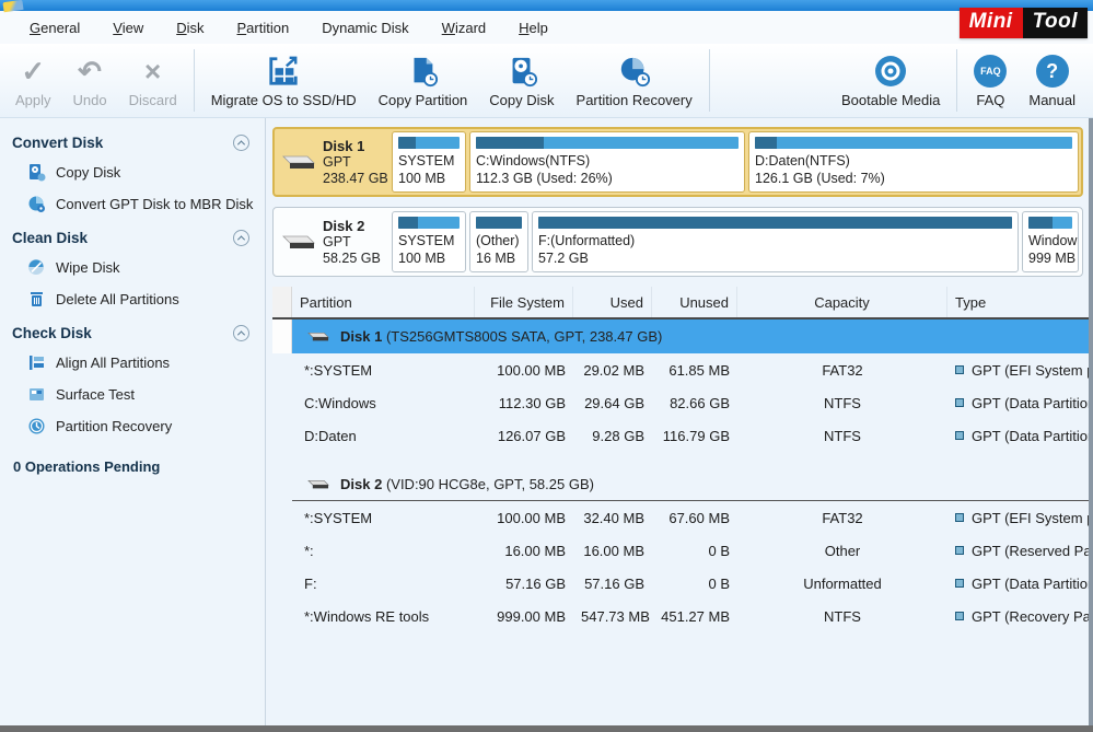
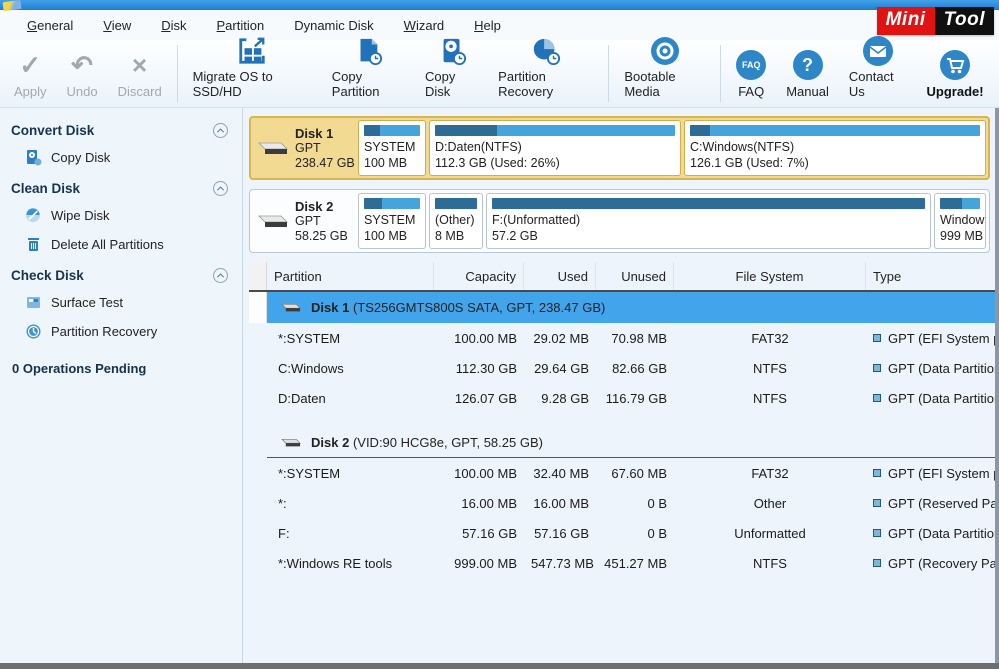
  Mini
  Tool
  General
  View
  Disk
  Partition
  Dynamic Disk
  Wizard
  Help
  ✓
  Apply
  ↶
  Undo
  ×
  Discard
  Migrate OS to SSD/HD
  Copy Partition
  Copy Disk
  Partition Recovery
  Bootable Media
  FAQ
  FAQ
  ?
  Manual
+ Contact Us
+ Upgrade!
  Convert Disk
  Copy Disk
- Convert GPT Disk to MBR Disk
  Clean Disk
  Wipe Disk
  Delete All Partitions
  Check Disk
- Align All Partitions
  Surface Test
  Partition Recovery
  0 Operations Pending
  Disk 1
  GPT
  238.47 GB
  SYSTEM
  100 MB
- C:Windows(NTFS)
+ D:Daten(NTFS)
  112.3 GB (Used: 26%)
- D:Daten(NTFS)
+ C:Windows(NTFS)
  126.1 GB (Used: 7%)
  Disk 2
  GPT
  58.25 GB
  SYSTEM
  100 MB
  (Other)
- 16 MB
+ 8 MB
  F:(Unformatted)
  57.2 GB
  999 MB
  Partition
- File System
+ Capacity
  Used
  Unused
- Capacity
+ File System
  Type
  Disk 1 (TS256GMTS800S SATA, GPT, 238.47 GB)
  *:SYSTEM
  100.00 MB
  29.02 MB
- 61.85 MB
+ 70.98 MB
  FAT32
  GPT (EFI System
  C:Windows
  112.30 GB
  29.64 GB
  82.66 GB
  NTFS
  GPT (Data Partitio
  D:Daten
  126.07 GB
  9.28 GB
  116.79 GB
  NTFS
  GPT (Data Partitio
  Disk 2 (VID:90 HCG8e, GPT, 58.25 GB)
  *:SYSTEM
  100.00 MB
  32.40 MB
  67.60 MB
  FAT32
  GPT (EFI System
  *:
  16.00 MB
  16.00 MB
  0 B
  Other
  GPT (Reserved Pa
  F:
  57.16 GB
  57.16 GB
  0 B
  Unformatted
  GPT (Data Partitio
  *:Windows RE tools
  999.00 MB
  547.73 MB
  451.27 MB
  NTFS
  GPT (Recovery Pa
